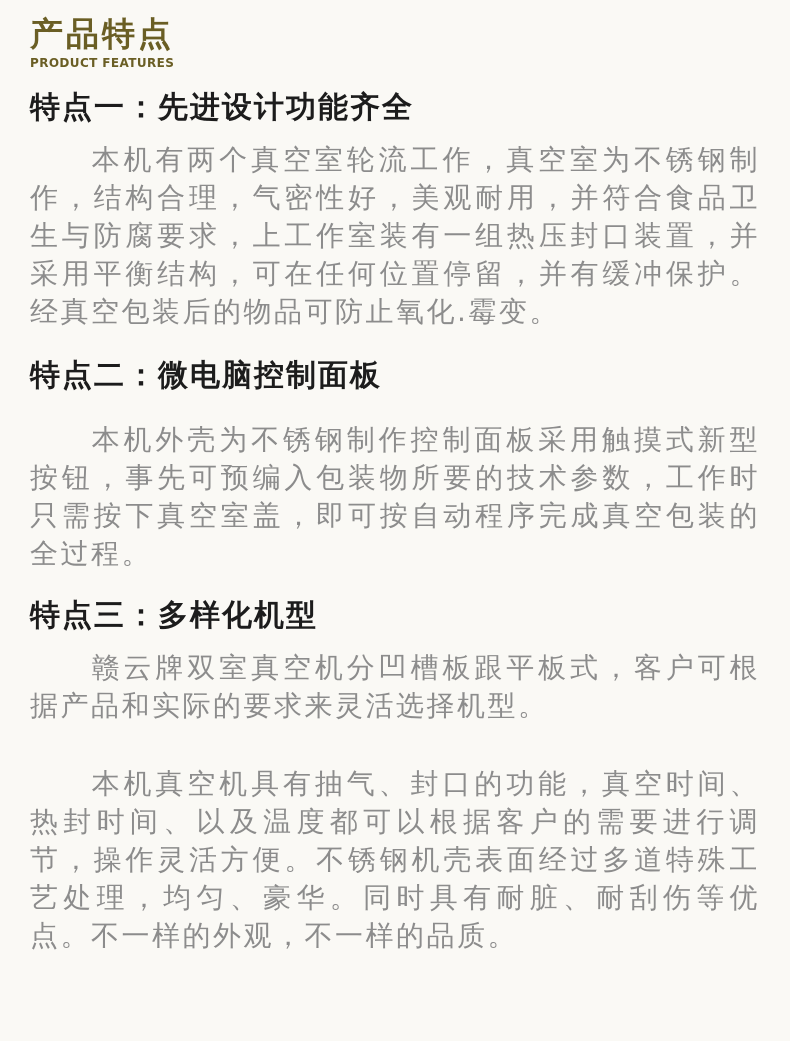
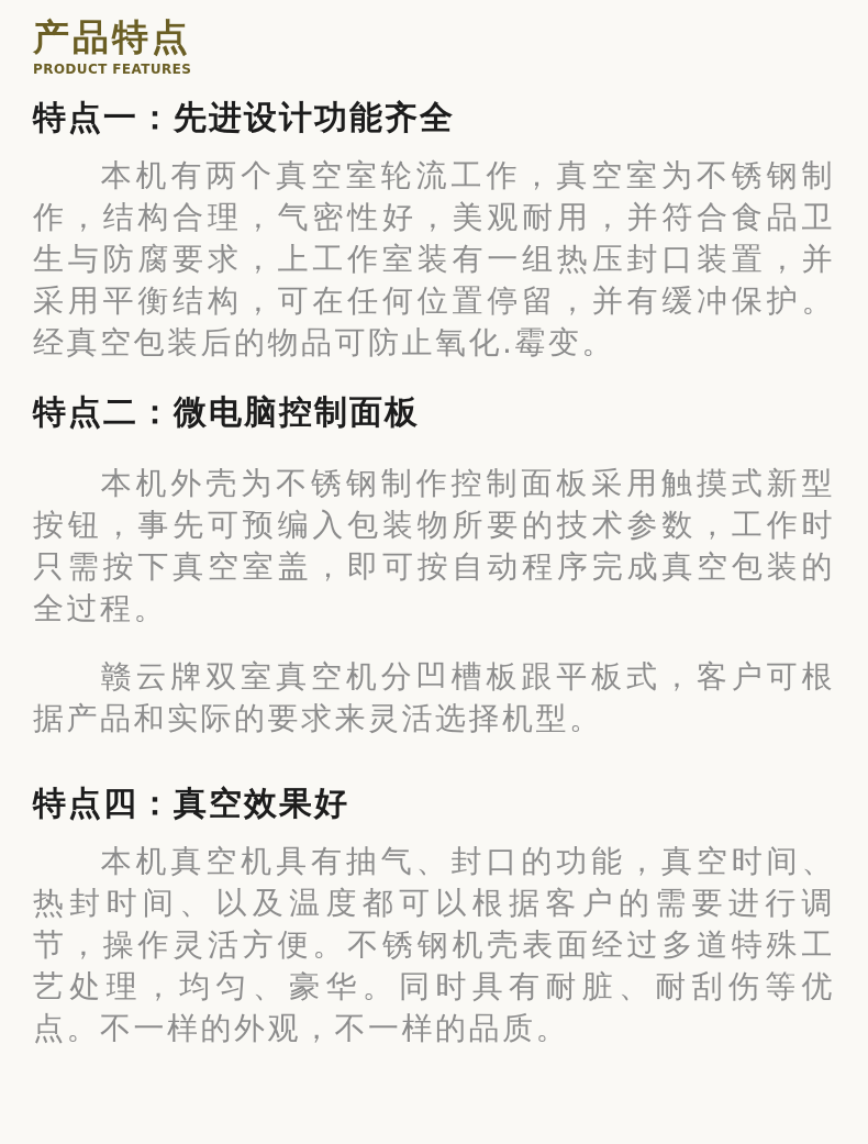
  产品特点
  PRODUCT FEATURES
  特点一：先进设计功能齐全
  本机有两个真空室轮流工作，真空室为不锈钢制作，结构合理，气密性好，美观耐用，并符合食品卫生与防腐要求，上工作室装有一组热压封口装置，并采用平衡结构，可在任何位置停留，并有缓冲保护。经真空包装后的物品可防止氧化.霉变。
  特点二：微电脑控制面板
  本机外壳为不锈钢制作控制面板采用触摸式新型按钮，事先可预编入包装物所要的技术参数，工作时只需按下真空室盖，即可按自动程序完成真空包装的全过程。
- 特点三：多样化机型
  赣云牌双室真空机分凹槽板跟平板式，客户可根据产品和实际的要求来灵活选择机型。
+ 特点四：真空效果好
  本机真空机具有抽气、封口的功能，真空时间、热封时间、以及温度都可以根据客户的需要进行调节，操作灵活方便。不锈钢机壳表面经过多道特殊工艺处理，均匀、豪华。同时具有耐脏、耐刮伤等优点。不一样的外观，不一样的品质。
